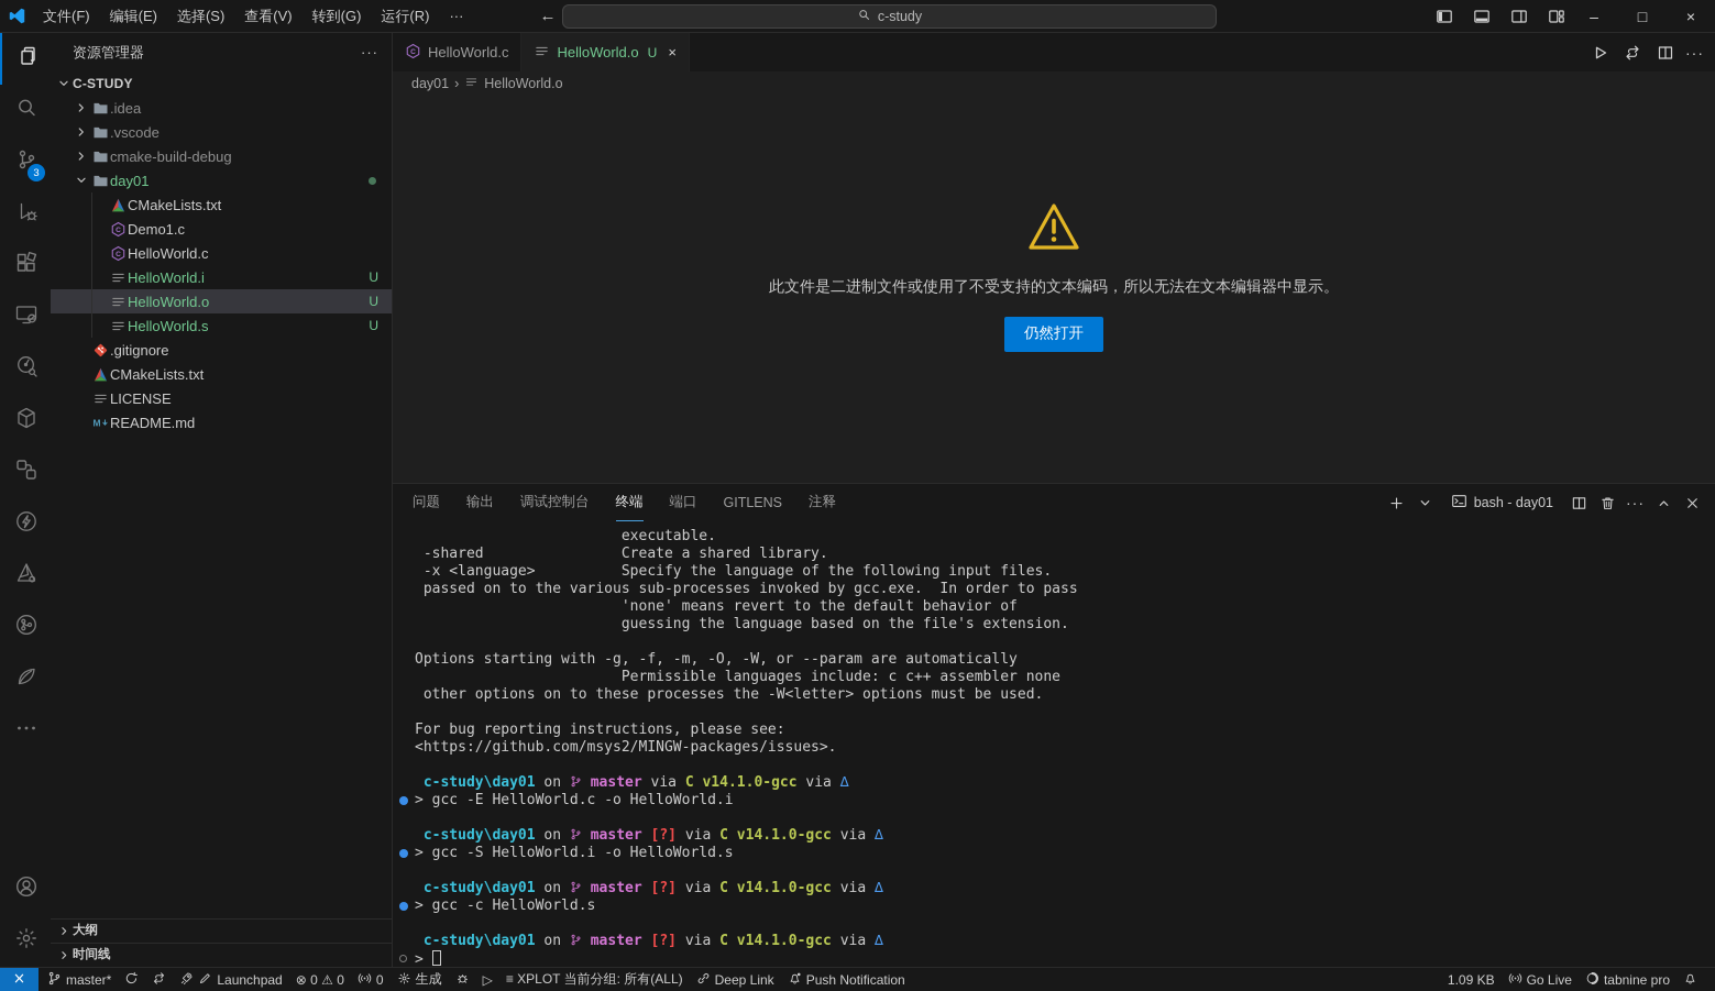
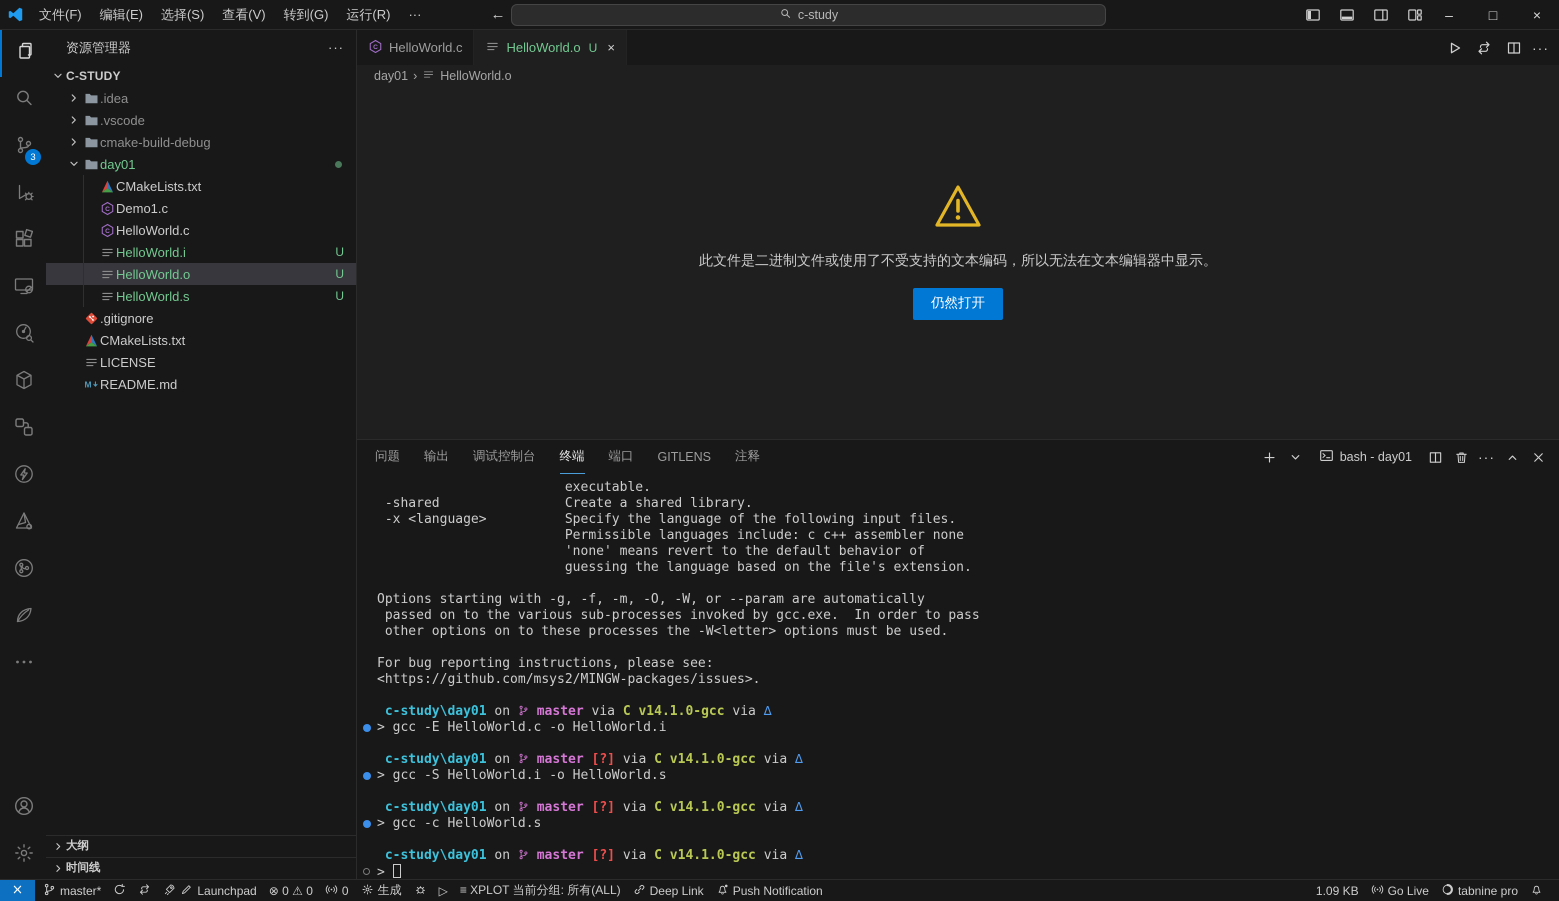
  文件(F)
  编辑(E)
  选择(S)
  查看(V)
  转到(G)
  运行(R)
  ···
  ←
  c-study
  –
  □
  ×
  3
  资源管理器
  ···
  C-STUDY
  .idea
  .vscode
  cmake-build-debug
  day01
  CMakeLists.txt
  Demo1.c
  HelloWorld.c
  HelloWorld.i
  U
  HelloWorld.o
  U
  HelloWorld.s
  U
  .gitignore
  CMakeLists.txt
  LICENSE
  M
  README.md
  大纲
  时间线
  HelloWorld.c
  HelloWorld.o
  U
  ×
  ···
  day01
  ›
  HelloWorld.o
  此文件是二进制文件或使用了不受支持的文本编码，所以无法在文本编辑器中显示。
  仍然打开
  问题
  输出
  调试控制台
  终端
  端口
  GITLENS
  注释
  bash - day01
  ···
  executable.
  -shared Create a shared library.
  -x <language> Specify the language of the following input files.
- passed on to the various sub-processes invoked by gcc.exe. In order to pass
+ Permissible languages include: c c++ assembler none
  'none' means revert to the default behavior of
  guessing the language based on the file's extension.
  Options starting with -g, -f, -m, -O, -W, or --param are automatically
- Permissible languages include: c c++ assembler none
+ passed on to the various sub-processes invoked by gcc.exe. In order to pass
  other options on to these processes the -W<letter> options must be used.
  For bug reporting instructions, please see:
  <https://github.com/msys2/MINGW-packages/issues>.
  c-study\day01 on master via C v14.1.0-gcc via ∆
  > gcc -E HelloWorld.c -o HelloWorld.i
  c-study\day01 on master [?] via C v14.1.0-gcc via ∆
  > gcc -S HelloWorld.i -o HelloWorld.s
  c-study\day01 on master [?] via C v14.1.0-gcc via ∆
  > gcc -c HelloWorld.s
  c-study\day01 on master [?] via C v14.1.0-gcc via ∆
  >
  master*
  Launchpad
  ⊗ 0 ⚠ 0
  0
  生成
  ▷
  ≡ XPLOT 当前分组: 所有(ALL)
  Deep Link
  Push Notification
  1.09 KB
  Go Live
  tabnine pro
